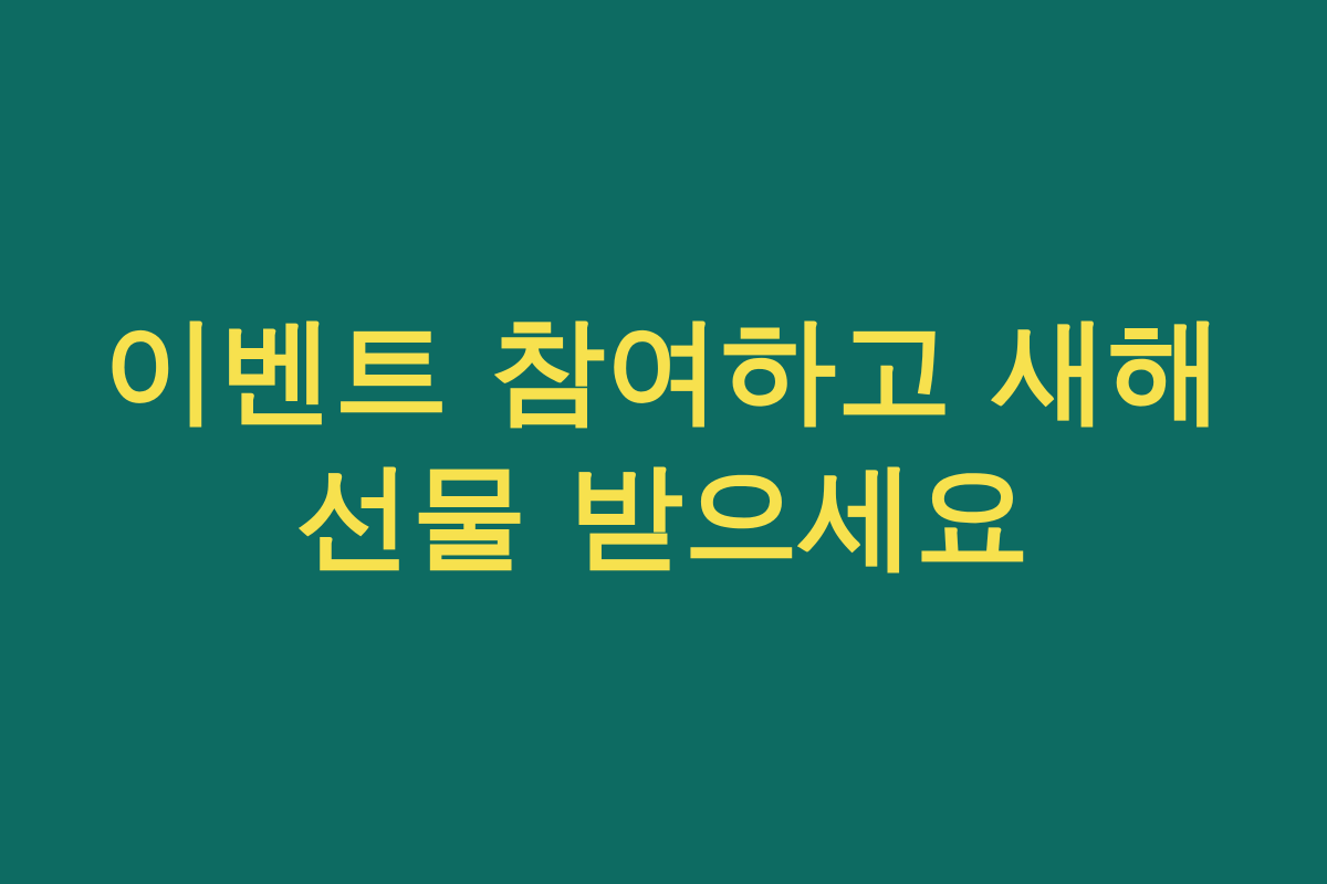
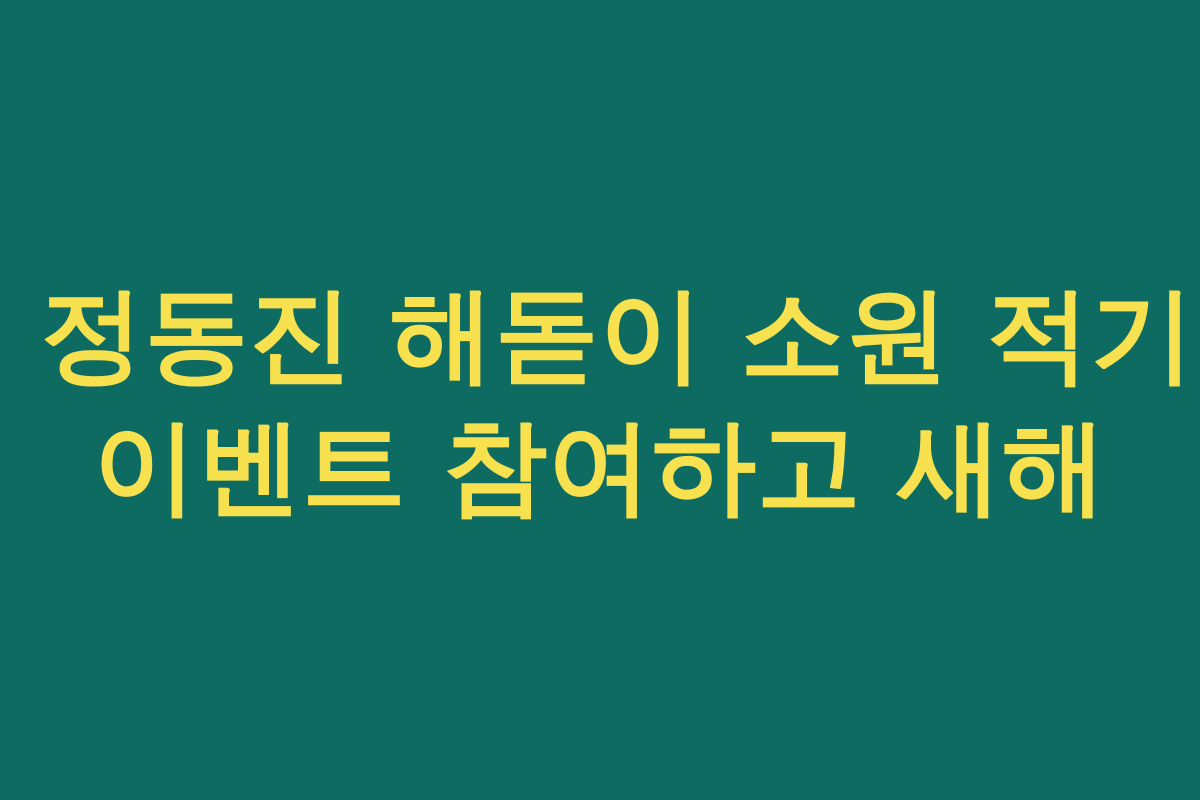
+ 정동진 해돋이 소원 적기
  이벤트 참여하고 새해
- 선물 받으세요
